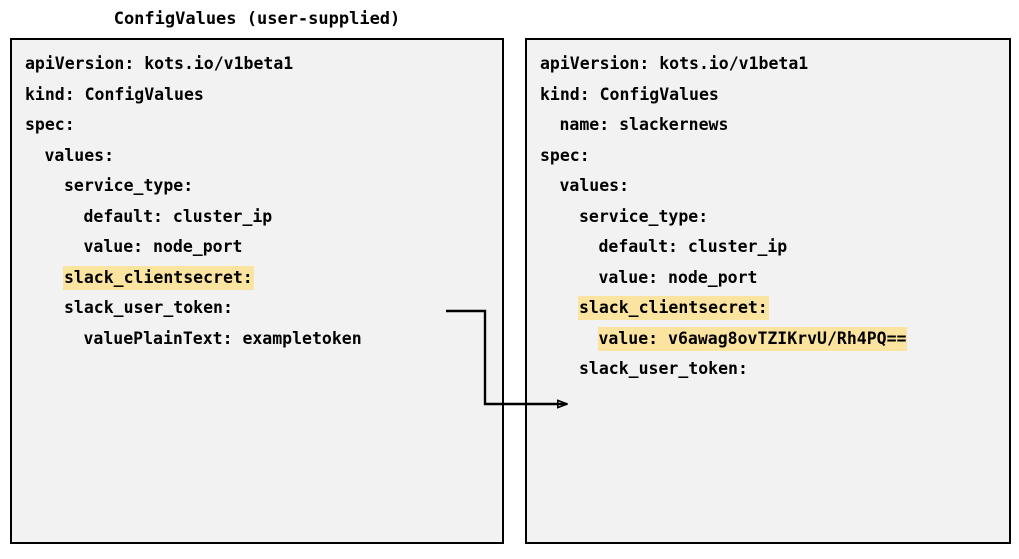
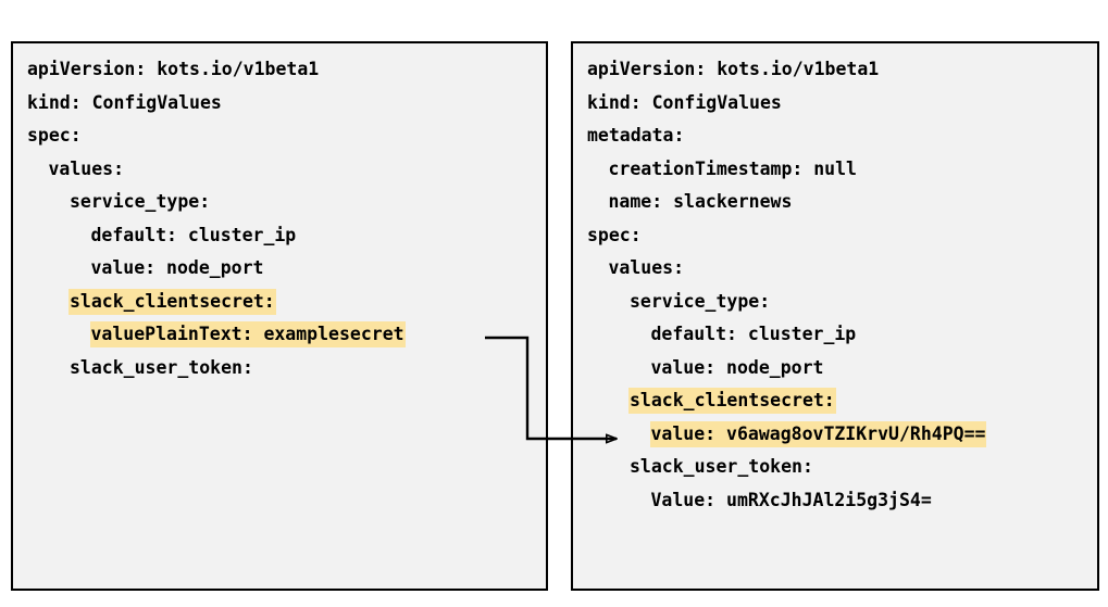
- ConfigValues (user-supplied)
  apiVersion: kots.io/v1beta1
  kind: ConfigValues
  spec:
  values:
  service_type:
  default: cluster_ip
  value: node_port
  slack_clientsecret:
+ valuePlainText: examplesecret
  slack_user_token:
- valuePlainText: exampletoken
  apiVersion: kots.io/v1beta1
  kind: ConfigValues
+ metadata:
+ creationTimestamp: null
  name: slackernews
  spec:
  values:
  service_type:
  default: cluster_ip
  value: node_port
  slack_clientsecret:
  value: v6awag8ovTZIKrvU/Rh4PQ==
  slack_user_token:
+ Value: umRXcJhJAl2i5g3jS4=
